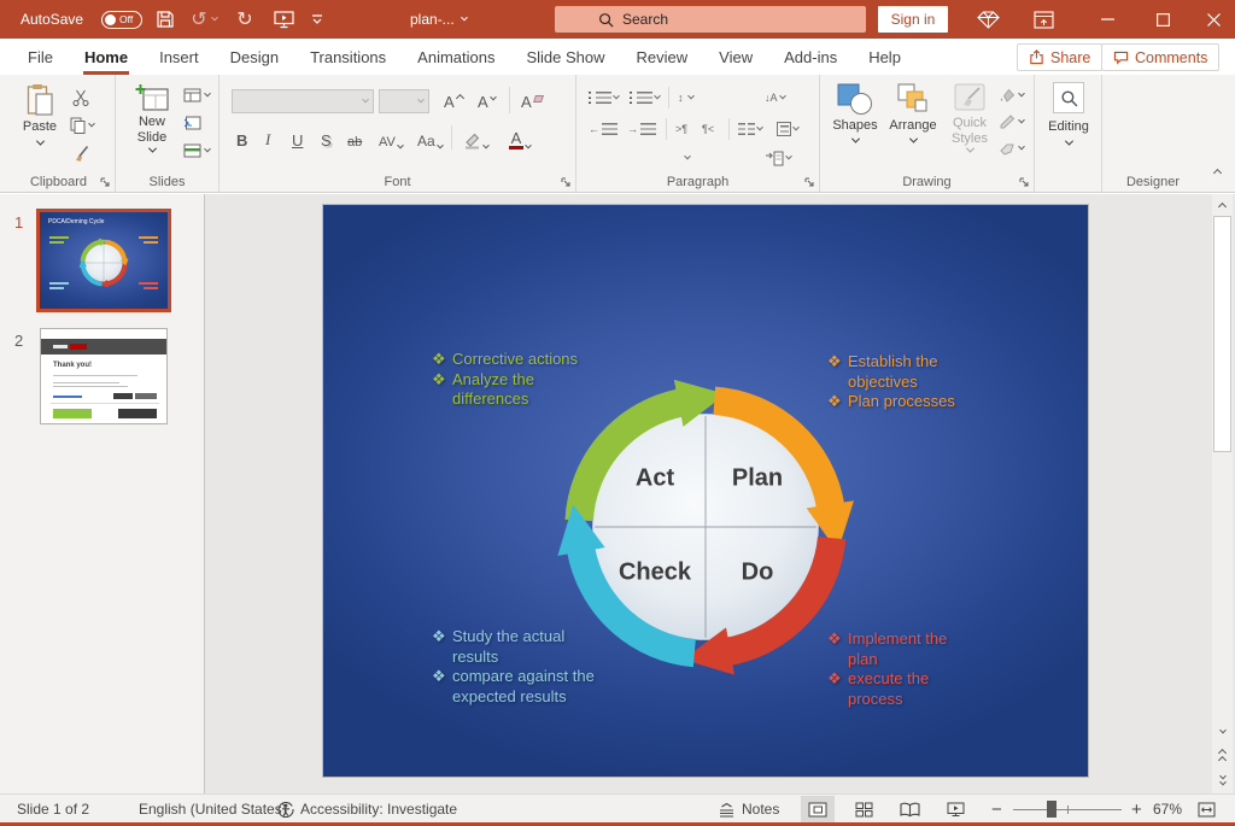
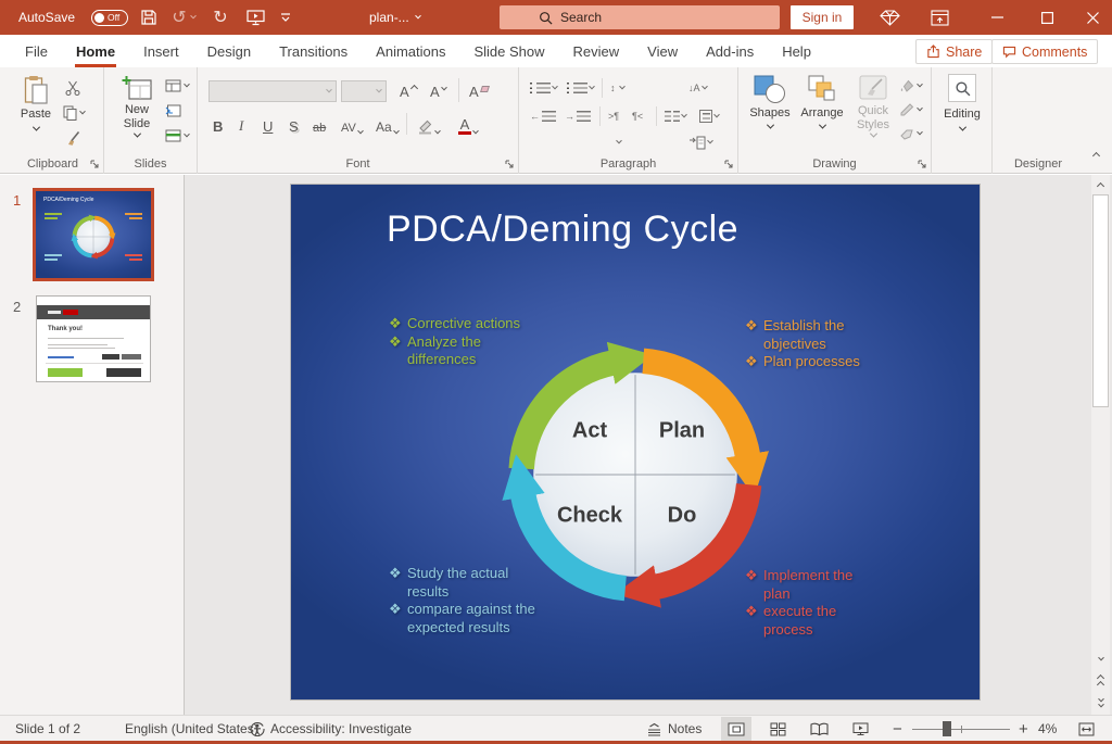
  AutoSave
  Off
  ↺
  ↻
  plan-...
  Search
  Sign in
  File
  Home
  Insert
  Design
  Transitions
  Animations
  Slide Show
  Review
  View
  Add-ins
  Help
  Share
  Comments
  Paste
  Clipboard
  New Slide
  Slides
  A
  A
  A
  B
  I
  U
  S
  ab
  AV
  Aa
  A
  Font
  ↕
  ↓A
  ←
  →
  >¶
  ¶<
  Paragraph
  Shapes
  Arrange
  Quick Styles
  Drawing
  Editing
  Designer
  1
  2
+ PDCA/Deming Cycle
  ❖
  Corrective actions
  ❖
  Analyze the differences
  ❖
  Establish the objectives
  ❖
  Plan processes
  ❖
  Study the actual results
  ❖
  compare against the expected results
  ❖
  Implement the plan
  ❖
  execute the process
  Act
  Plan
  Check
  Do
  Slide 1 of 2
  English (United State
  Accessibility: Investigate
  Notes
  −
  +
- 67%
+ 4%
